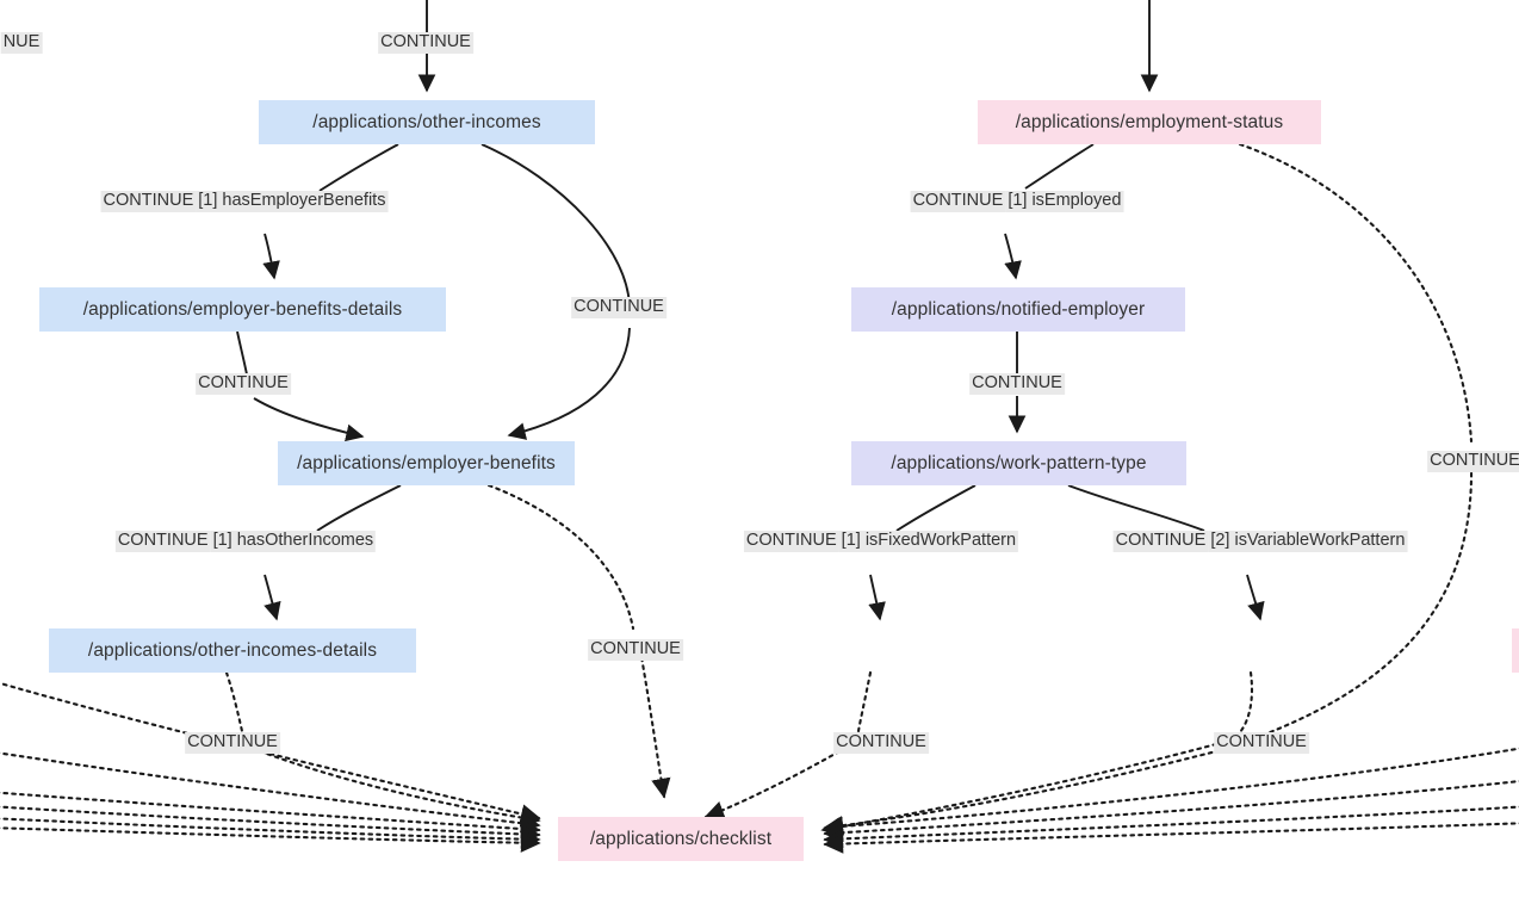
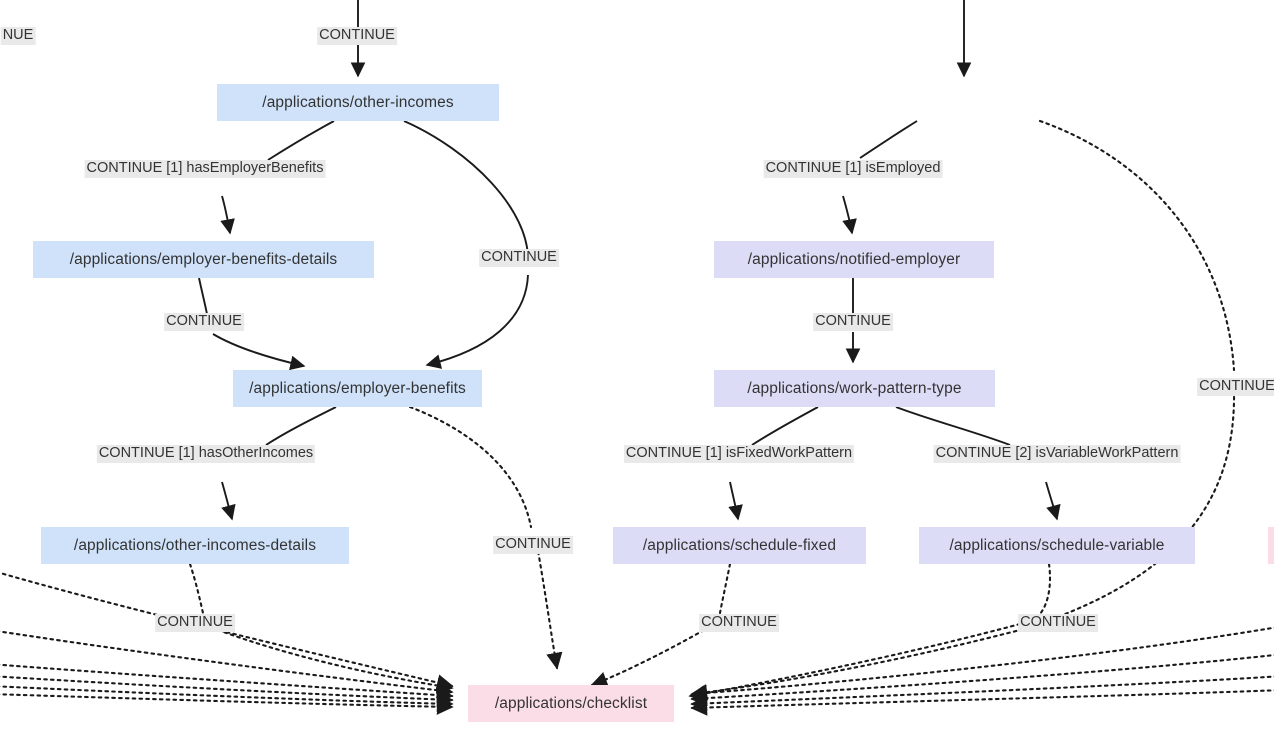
  /applications/other-incomes
- /applications/employment-status
  /applications/employer-benefits-details
  /applications/notified-employer
  /applications/employer-benefits
  /applications/work-pattern-type
  /applications/other-incomes-details
+ /applications/schedule-fixed
+ /applications/schedule-variable
  /applications/checklist
  NUE
  CONTINUE
  CONTINUE [1] hasEmployerBenefits
  CONTINUE
  CONTINUE
  CONTINUE [1] isEmployed
  CONTINUE
  CONTINUE
  CONTINUE [1] hasOtherIncomes
  CONTINUE [1] isFixedWorkPattern
  CONTINUE [2] isVariableWorkPattern
  CONTINUE
  CONTINUE
  CONTINUE
  CONTINUE
